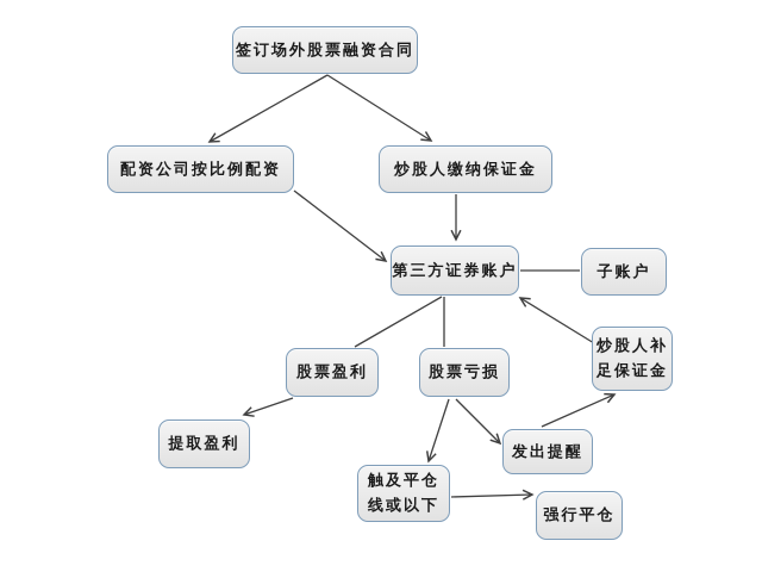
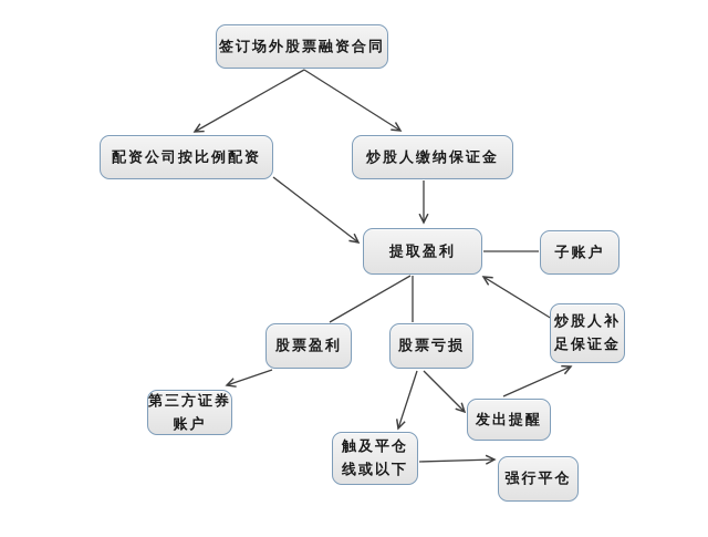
  签订场外股票融资合同
  配资公司按比例配资
  炒股人缴纳保证金
- 第三方证券账户
+ 提取盈利
  子账户
  股票盈利
  股票亏损
  炒股人补
  足保证金
- 提取盈利
+ 第三方证券账户
  发出提醒
  触及平仓
  线或以下
  强行平仓
